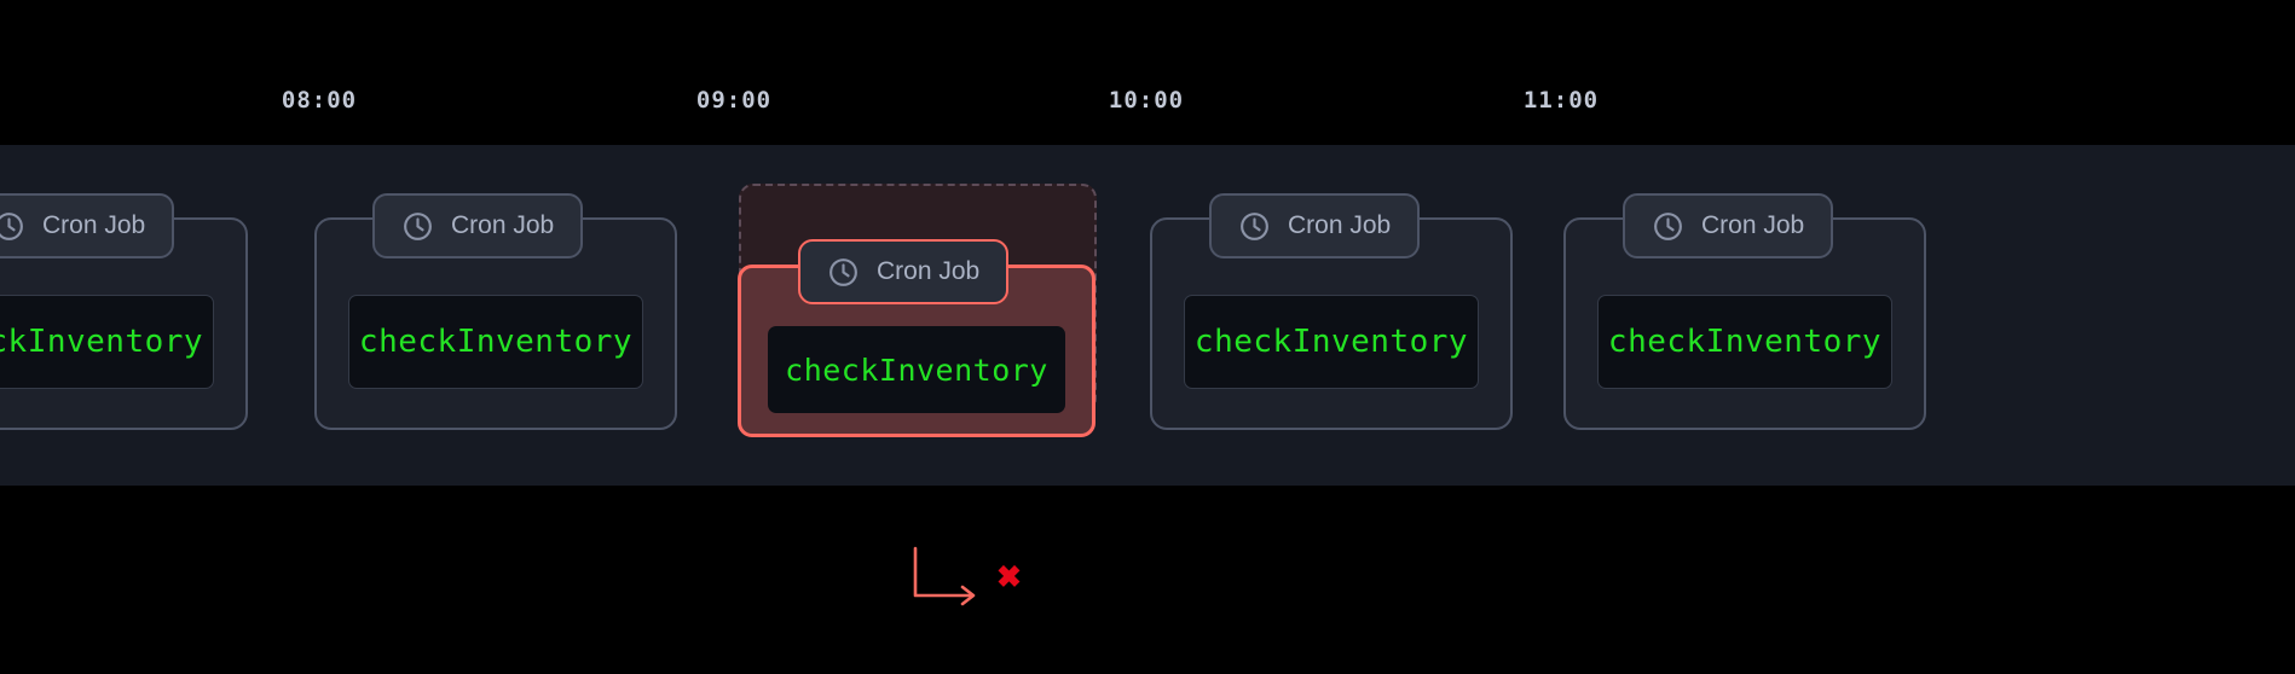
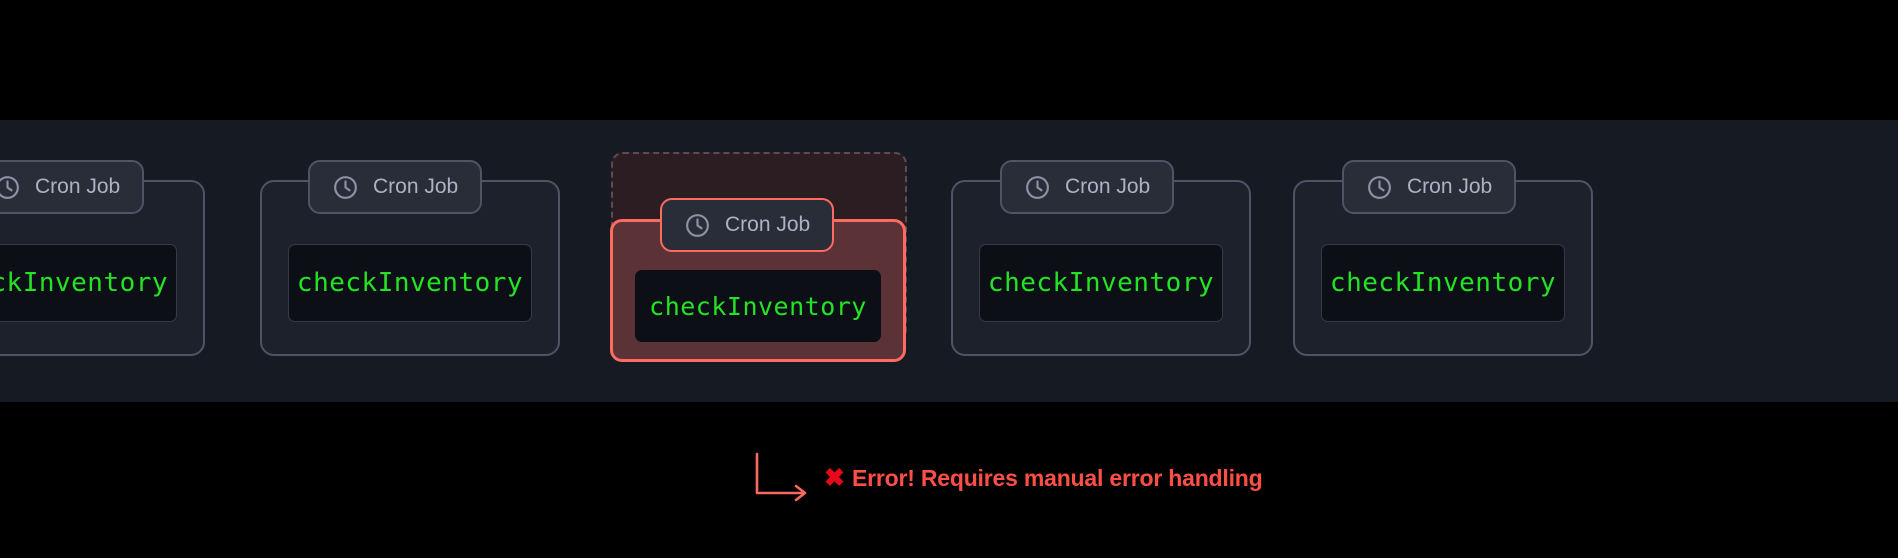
- 08:00
- 09:00
- 10:00
- 11:00
  kInventory
  Cron Job
  checkInventory
  Cron Job
  checkInventory
  Cron Job
  checkInventory
  Cron Job
  checkInventory
  Cron Job
  ✖
+ Error! Requires manual error handling
